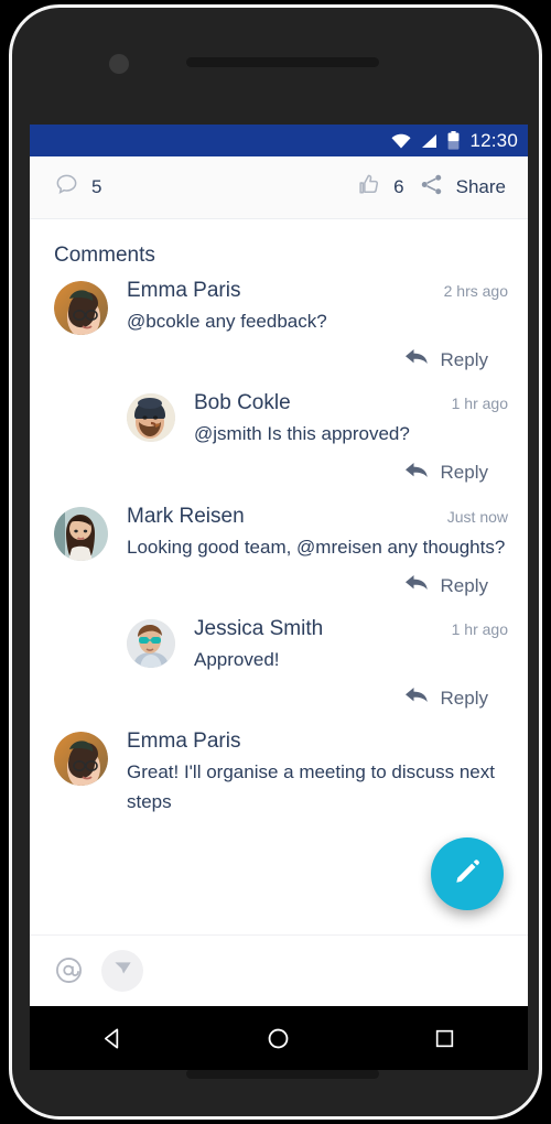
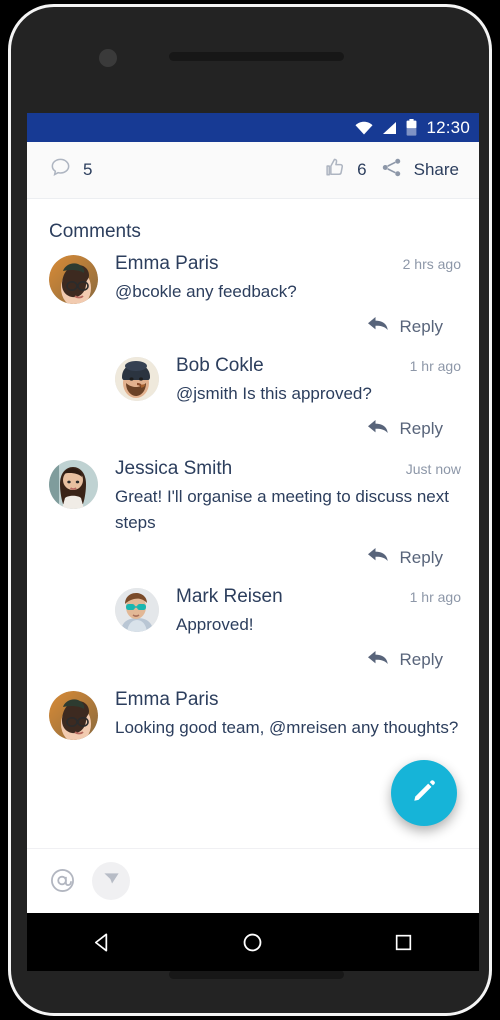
  12:30
  5
  6
  Share
  Comments
  Emma Paris
  2 hrs ago
  @bcokle any feedback?
  Reply
  Bob Cokle
  1 hr ago
  @jsmith Is this approved?
  Reply
- Mark Reisen
+ Jessica Smith
  Just now
- Looking good team, @mreisen any thoughts?
+ Great! I'll organise a meeting to discuss next steps
  Reply
- Jessica Smith
+ Mark Reisen
  1 hr ago
  Approved!
  Reply
  Emma Paris
- Great! I'll organise a meeting to discuss next steps
+ Looking good team, @mreisen any thoughts?
